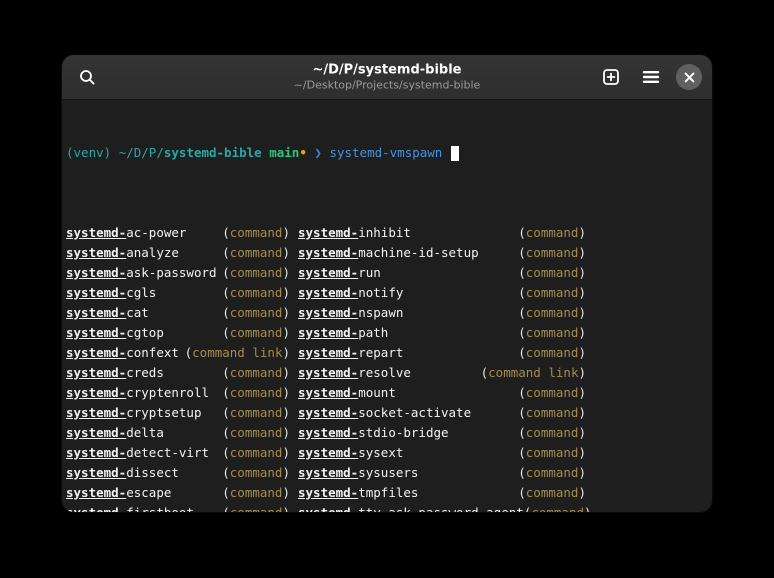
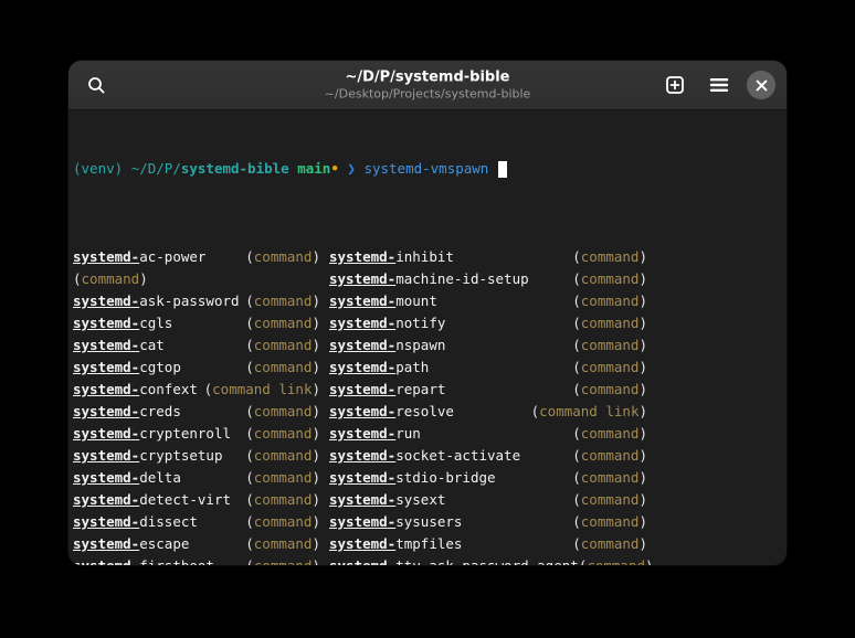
  ~/D/P/systemd-bible
  ~/Desktop/Projects/systemd-bible
  (venv)
  ~/D/P/
  systemd-bible
  main
  •
  ❯
  systemd-vmspawn
  systemd-ac-power
  (command)
- systemd-analyze
  (command)
  systemd-ask-password
  (command)
  systemd-cgls
  (command)
  systemd-cat
  (command)
  systemd-cgtop
  (command)
  systemd-confext
  (command link)
  systemd-creds
  (command)
  systemd-cryptenroll
  (command)
  systemd-cryptsetup
  (command)
  systemd-delta
  (command)
  systemd-detect-virt
  (command)
  systemd-dissect
  (command)
  systemd-escape
  (command)
  systemd-inhibit
  (command)
  systemd-machine-id-setup
  (command)
- systemd-run
+ systemd-mount
  (command)
  systemd-notify
  (command)
  systemd-nspawn
  (command)
  systemd-path
  (command)
  systemd-repart
  (command)
  systemd-resolve
  (command link)
- systemd-mount
+ systemd-run
  (command)
  systemd-socket-activate
  (command)
  systemd-stdio-bridge
  (command)
  systemd-sysext
  (command)
  systemd-sysusers
  (command)
  systemd-tmpfiles
  (command)
